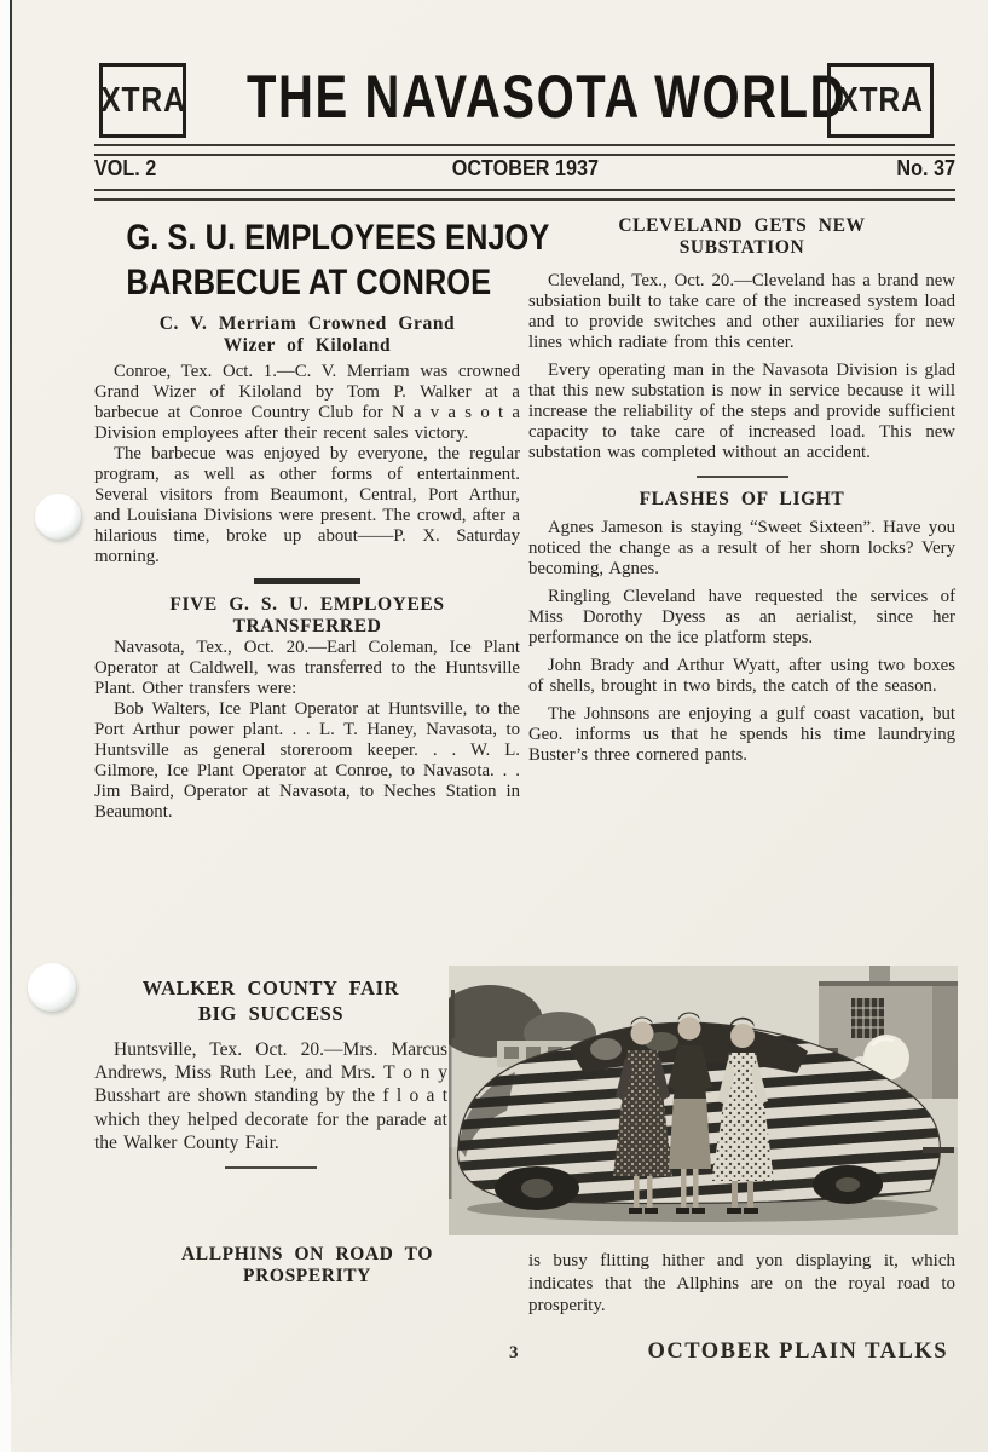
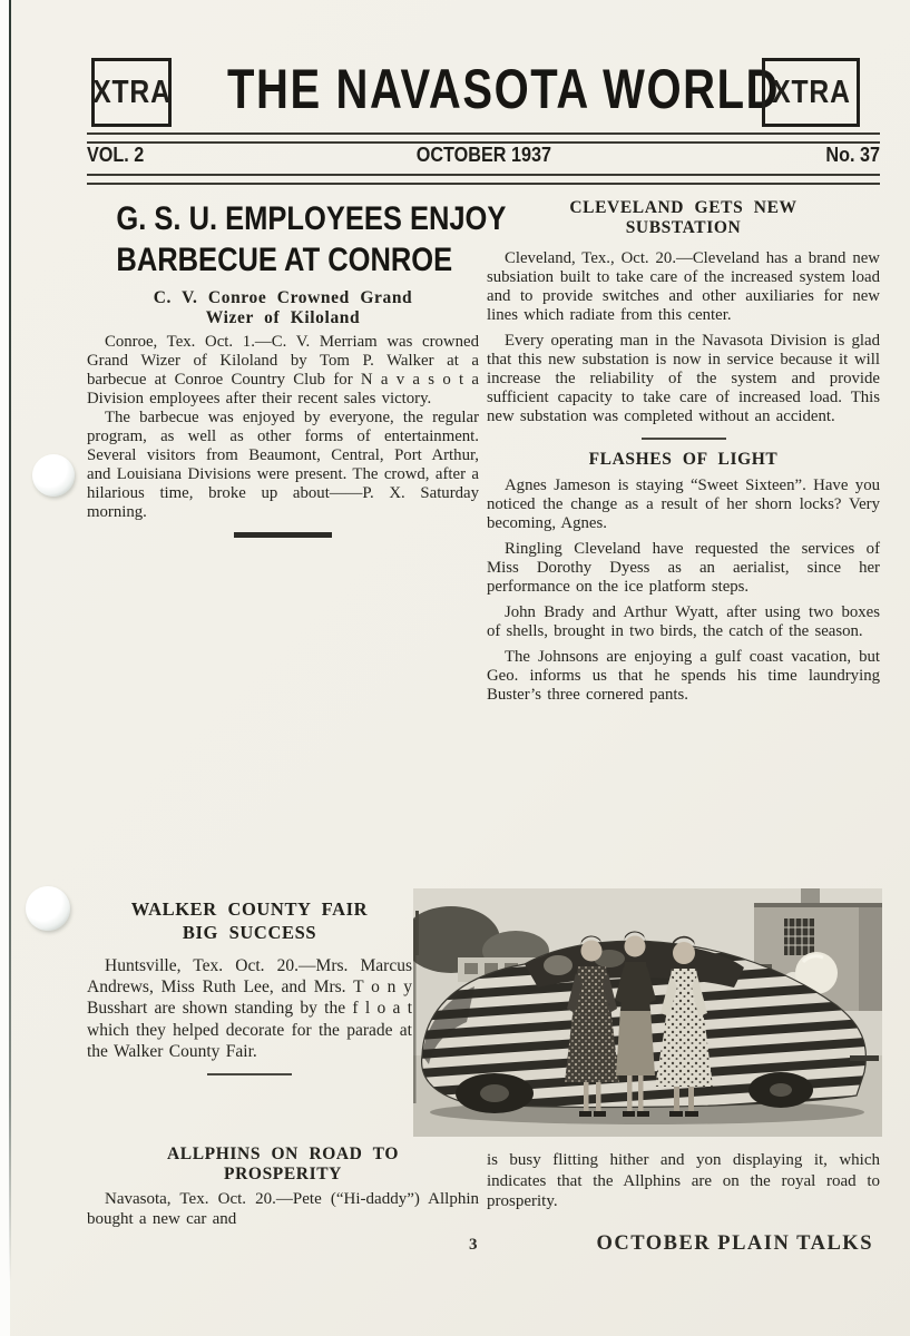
  XTRA
  THE NAVASOTA WORL
  XTRA
  VOL. 2
  OCTOBER 1937
  No. 37
  G. S. U. EMPLOYEES ENJO
  BARBECUE AT CONROE
- C. V. Merriam Crowned Grand
+ C. V. Conroe Crowned Grand
  Wizer of Kiloland
  Conroe, Tex. Oct. 1.—C. V. Merriam was crowned Grand Wizer of Kiloland by Tom P. Walker at a barbecue at Conroe Country Club for N a v a s o t a Division employees after their recent sales victory.
  The barbecue was enjoyed by everyone, the regular program, as well as other forms of entertainment. Several visitors from Beaumont, Central, Port Arthur, and Louisiana Divisions were present. The crowd, after a hilarious time, broke up about——P. X. Saturday morning.
- FIVE G. S. U. EMPLOYEES
- TRANSFERRED
- Navasota, Tex., Oct. 20.—Earl Coleman, Ice Plant Operator at Caldwell, was transferred to the Huntsville Plant. Other transfers were:
- Bob Walters, Ice Plant Operator at Huntsville, to the Port Arthur power plant. . . L. T. Haney, Navasota, to Huntsville as general storeroom keeper. . . W. L. Gilmore, Ice Plant Operator at Conroe, to Navasota. . . Jim Baird, Operator at Navasota, to Neches Station in Beaumont.
  CLEVELAND GETS NEW
  SUBSTATION
  Cleveland, Tex., Oct. 20.—Cleveland has a brand new subsiation built to take care of the increased system load and to provide switches and other auxiliaries for new lines which radiate from this center.
- Every operating man in the Navasota Division is glad that this new substation is now in service because it will increase the reliability of the steps and provide sufficient capacity to take care of increased load. This new substation was completed without an accident.
+ Every operating man in the Navasota Division is glad that this new substation is now in service because it will increase the reliability of the system and provide sufficient capacity to take care of increased load. This new substation was completed without an accident.
  FLASHES OF LIGHT
  Agnes Jameson is staying “Sweet Sixteen”. Have you noticed the change as a result of her shorn locks? Very becoming, Agnes.
  Ringling Cleveland have requested the services of Miss Dorothy Dyess as an aerialist, since her performance on the ice platform steps.
  John Brady and Arthur Wyatt, after using two boxes of shells, brought in two birds, the catch of the season.
  The Johnsons are enjoying a gulf coast vacation, but Geo. informs us that he spends his time laundrying Buster’s three cornered pants.
  WALKER COUNTY FAIR
  BIG SUCCESS
  Huntsville, Tex. Oct. 20.—Mrs. Marcus Andrews, Miss Ruth Lee, and Mrs. T o n y Busshart are shown standing by the f l o a t which they helped decorate for the parade at the Walker County Fair.
  ALLPHINS ON ROAD TO
  PROSPERITY
+ Navasota, Tex. Oct. 20.—Pete (“Hi-daddy”) Allphin bought a new car and
  is busy flitting hither and yon displaying it, which indicates that the Allphins are on the royal road to prosperity.
  3
  OCTOBER PLAIN TALKS
